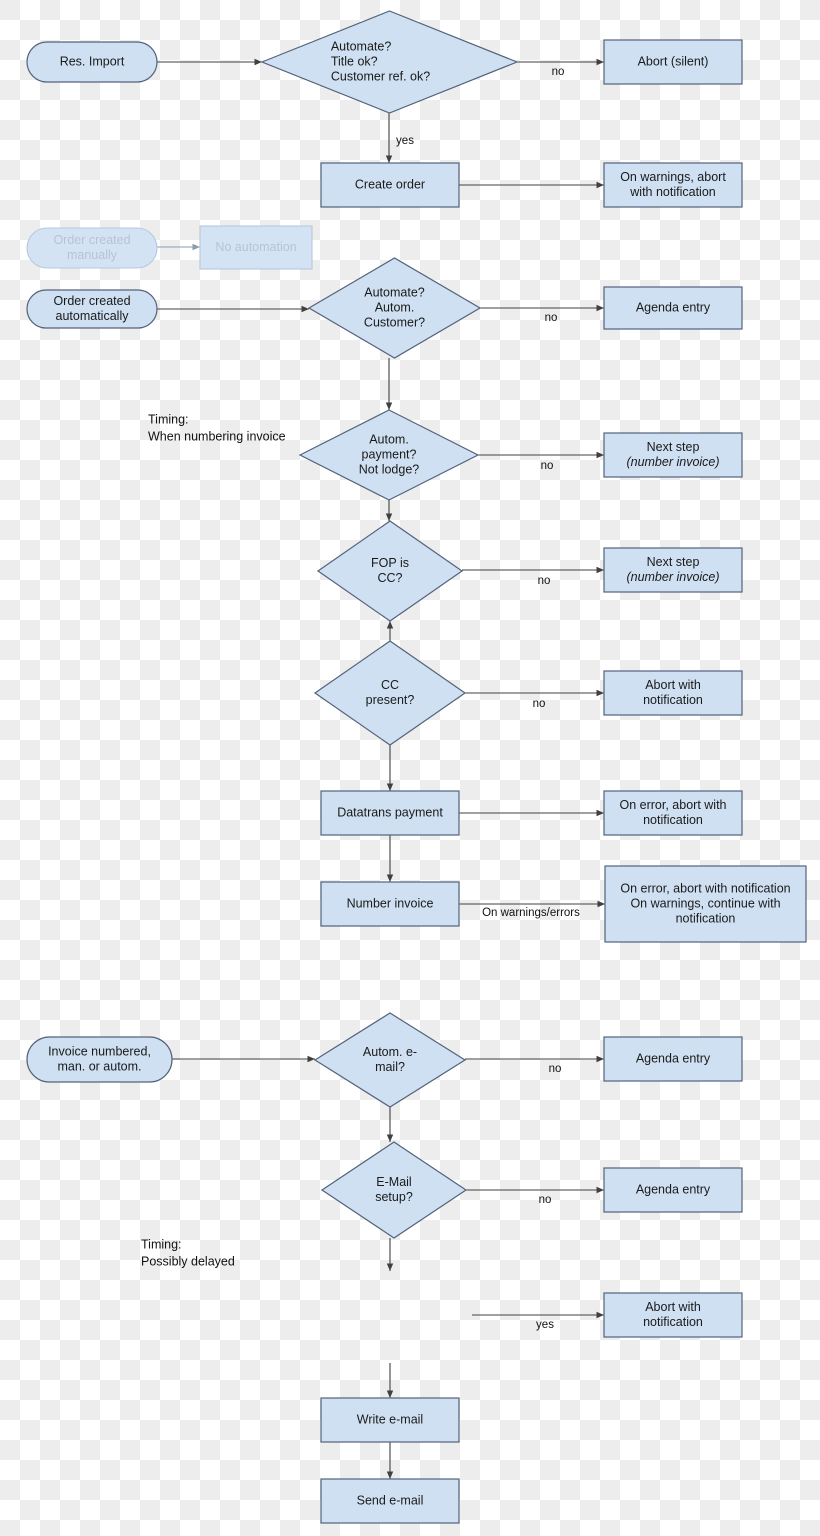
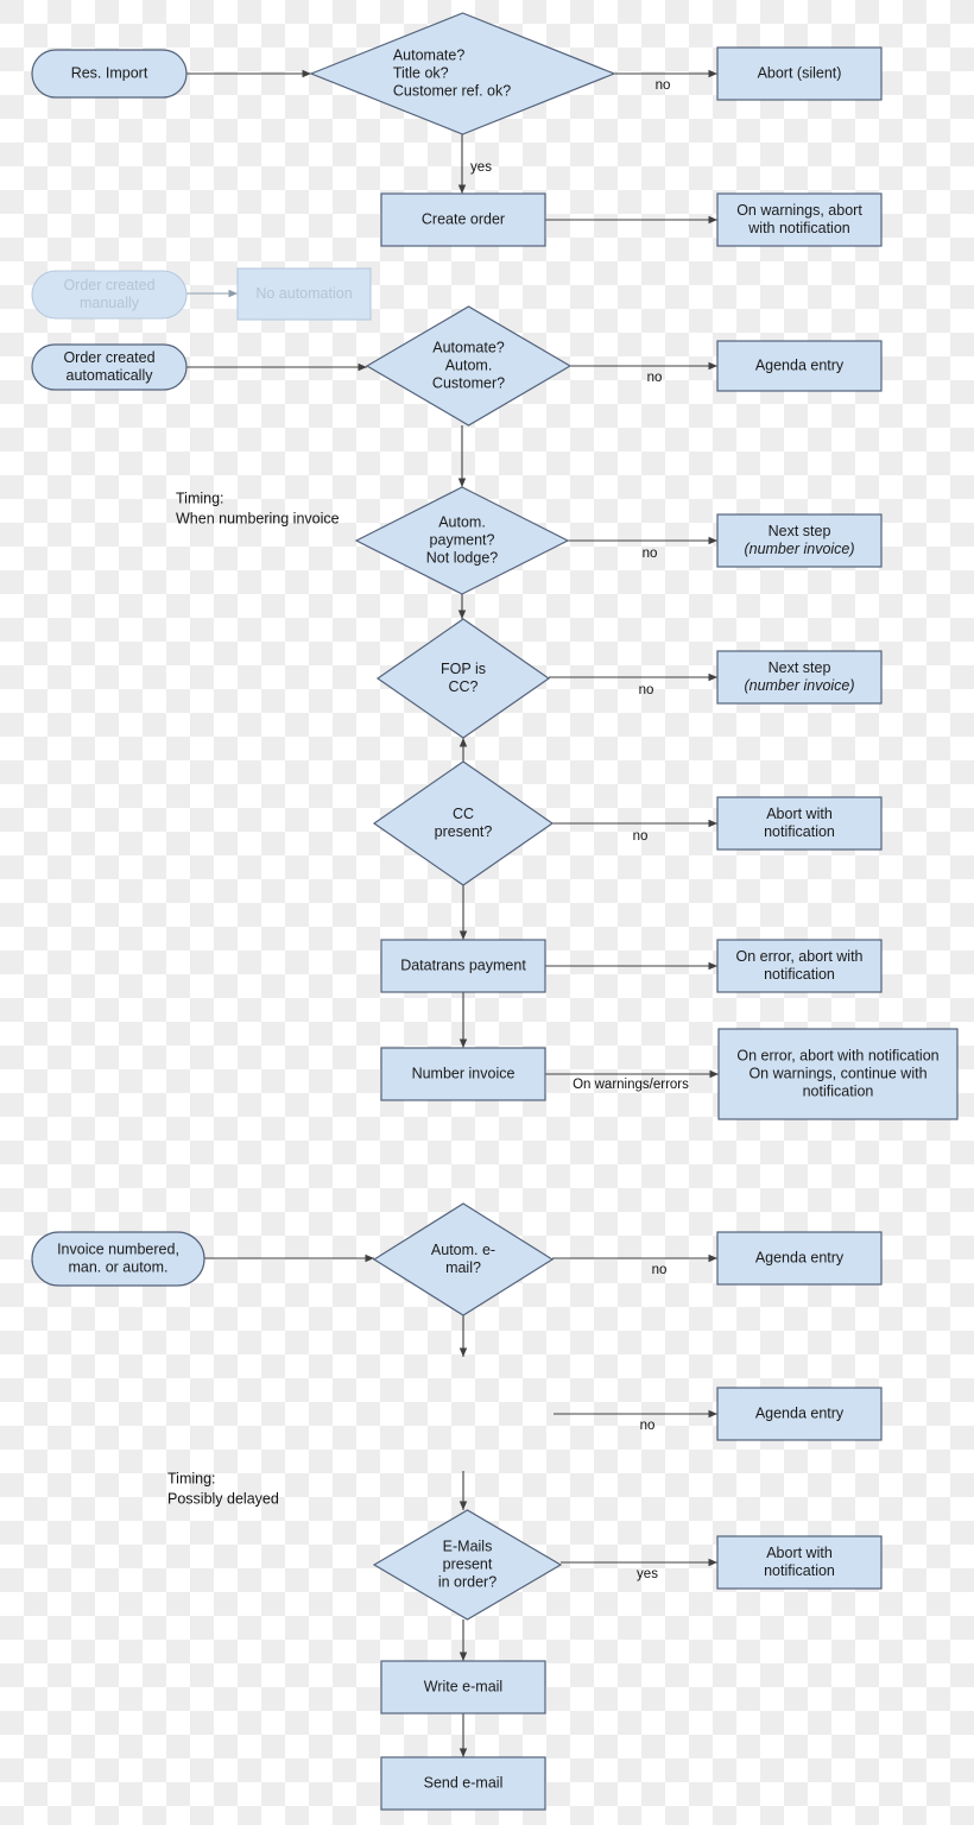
  no
  yes
  no
  no
  no
  no
  On warnings/errors
  no
  no
  yes
  Res. Import
  Automate?
  Title ok?
  Customer ref. ok?
  Abort (silent)
  Create order
  On warnings, abort
  with notification
  Order created
  manually
  No automation
  Order created
  automatically
  Automate?
  Autom.
  Customer?
  Agenda entry
  Autom.
  payment?
  Not lodge?
  Next step
  (number invoice)
  FOP is
  CC?
  Next step
  (number invoice)
  CC
  present?
  Abort with
  notification
  Datatrans payment
  On error, abort with
  notification
  Number invoice
  On error, abort with notification
  On warnings, continue with
  notification
  Invoice numbered,
  man. or autom.
  Autom. e-
  mail?
  Agenda entry
- E-Mail
- setup?
  Agenda entry
+ E-Mails
+ present
+ in order?
  Abort with
  notification
  Write e-mail
  Send e-mail
  Timing:
  When numbering invoice
  Timing:
  Possibly delayed
